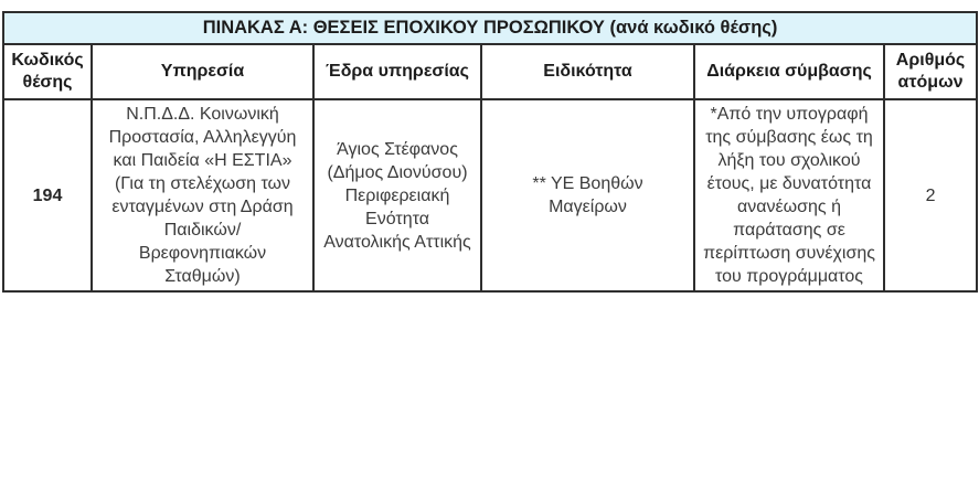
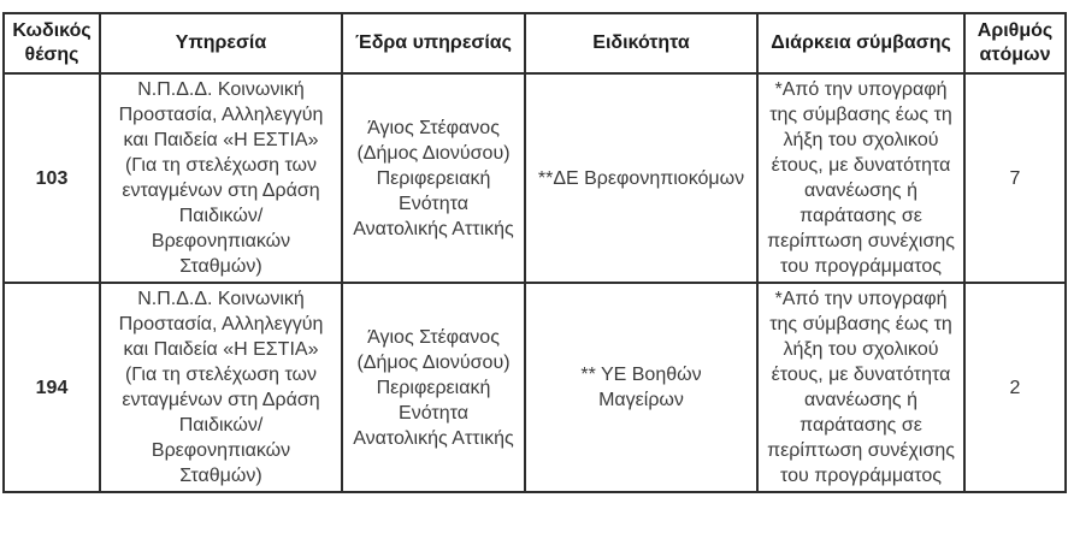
- ΠΙΝΑΚΑΣ Α: ΘΕΣΕΙΣ ΕΠΟΧΙΚΟΥ ΠΡΟΣΩΠΙΚΟΥ (ανά κωδικό θέσης)
  Κωδικός θέσης	Υπηρεσία	Έδρα υπηρεσίας	Ειδικότητα	Διάρκεια σύμβασης	Αριθμός ατόμων
+ 103	Ν.Π.Δ.Δ. Κοινωνική Προστασία, Αλληλεγγύη και Παιδεία «Η ΕΣΤΙΑ» (Για τη στελέχωση των ενταγμένων στη Δράση Παιδικών/ Βρεφονηπιακών Σταθμών)	Άγιος Στέφανος (Δήμος Διονύσου) Περιφερειακή Ενότητα Ανατολικής Αττικής	**ΔΕ Βρεφονηπιοκόμων	*Από την υπογραφή της σύμβασης έως τη λήξη του σχολικού έτους, με δυνατότητα ανανέωσης ή παράτασης σε περίπτωση συνέχισης του προγράμματος	7
  194	Ν.Π.Δ.Δ. Κοινωνική Προστασία, Αλληλεγγύη και Παιδεία «Η ΕΣΤΙΑ» (Για τη στελέχωση των ενταγμένων στη Δράση Παιδικών/ Βρεφονηπιακών Σταθμών)	Άγιος Στέφανος (Δήμος Διονύσου) Περιφερειακή Ενότητα Ανατολικής Αττικής	** ΥΕ Βοηθών Μαγείρων	*Από την υπογραφή της σύμβασης έως τη λήξη του σχολικού έτους, με δυνατότητα ανανέωσης ή παράτασης σε περίπτωση συνέχισης του προγράμματος	2
